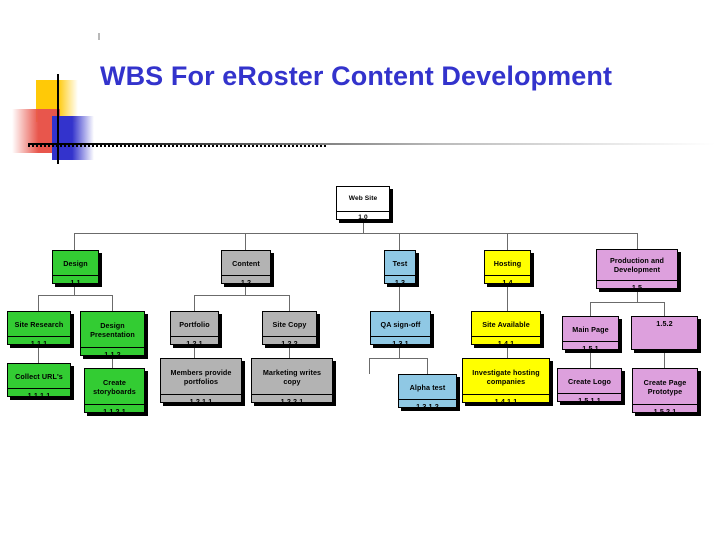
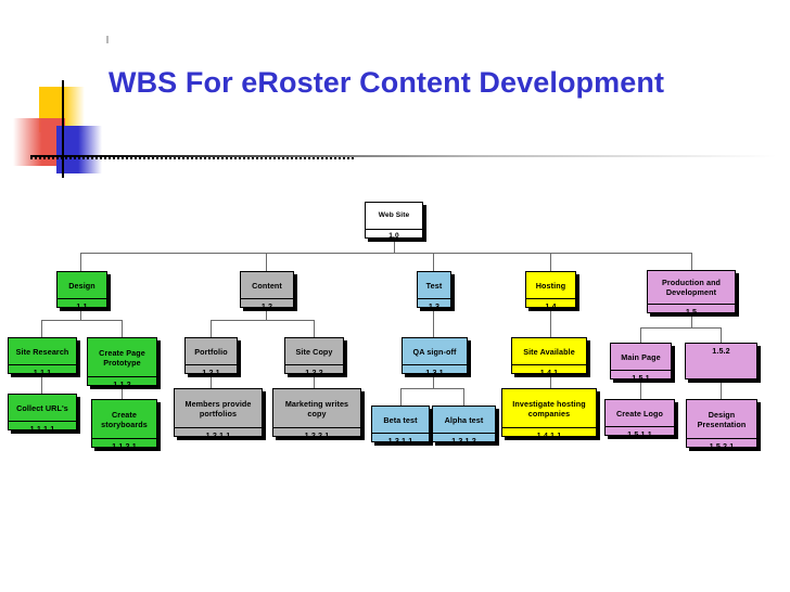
  WBS For eRoster Content Development
  Design
  1.1
  Content
  1.2
  Test
  1.3
  Hosting
  1.4
  Production and Development
  1.5
  Site Research
  1.1.1
- Design Presentation
+ Create Page Prototype
  1.1.2
  Portfolio
  1.2.1
  Site Copy
  1.2.2
  QA sign-off
  1.3.1
  Site Available
  1.4.1
  Main Page
  1.5.1
  1.5.2
  Collect URL's
  1.1.1.1
  Create storyboards
  1.1.2.1
  Members provide portfolios
  1.2.1.1
  Marketing writes copy
  1.2.2.1
+ Beta test
+ 1.3.1.1
  Alpha test
  1.3.1.2
  Investigate hosting companies
  1.4.1.1
  Create Logo
  1.5.1.1
- Create Page Prototype
+ Design Presentation
  1.5.2.1
